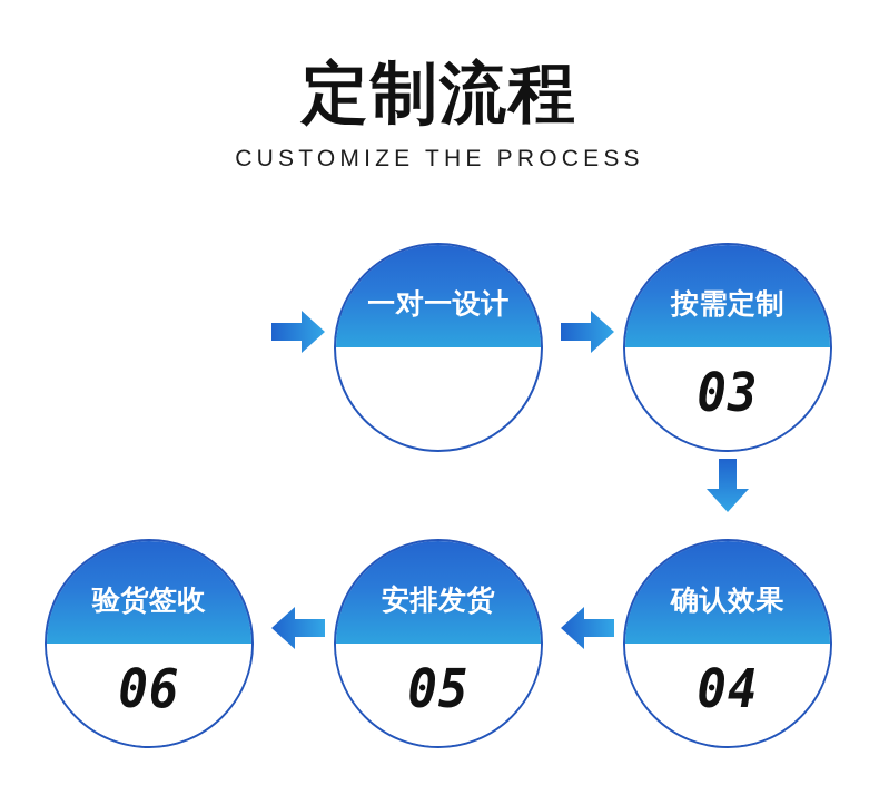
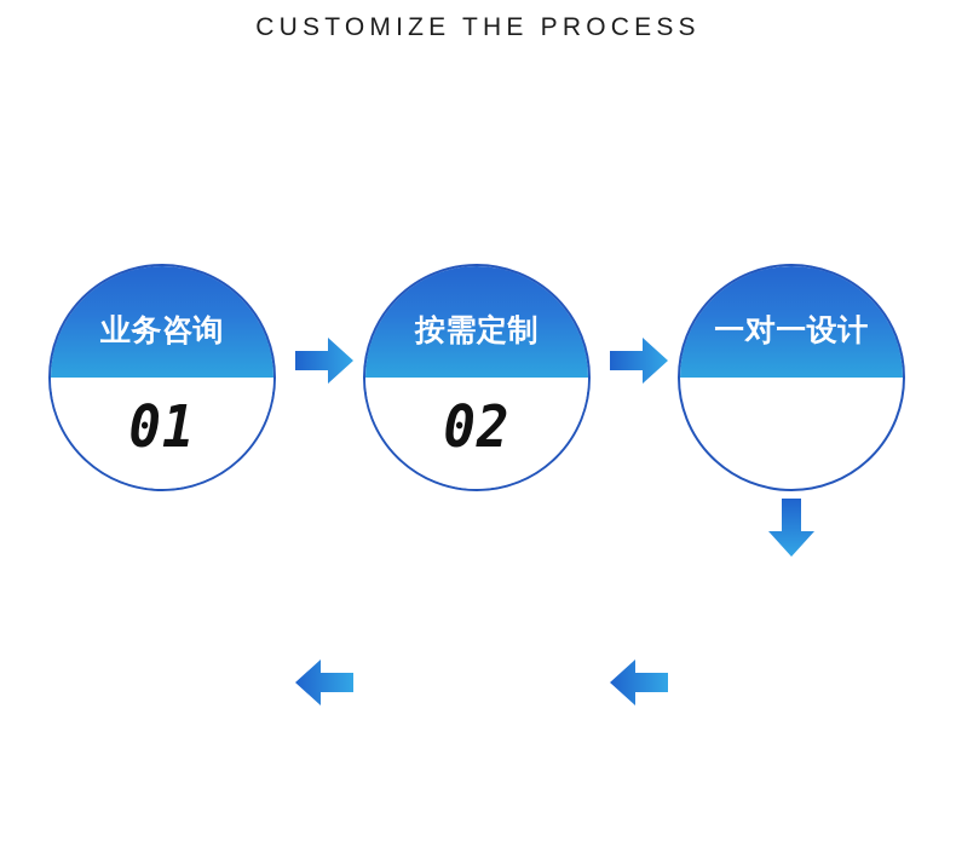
- 定制流程
  CUSTOMIZE THE PROCESS
+ 业务咨询
+ 01
- 一对一设计
+ 按需定制
+ 02
- 按需定制
+ 一对一设计
- 03
- 确认效果
- 04
- 安排发货
- 05
- 验货签收
- 06
